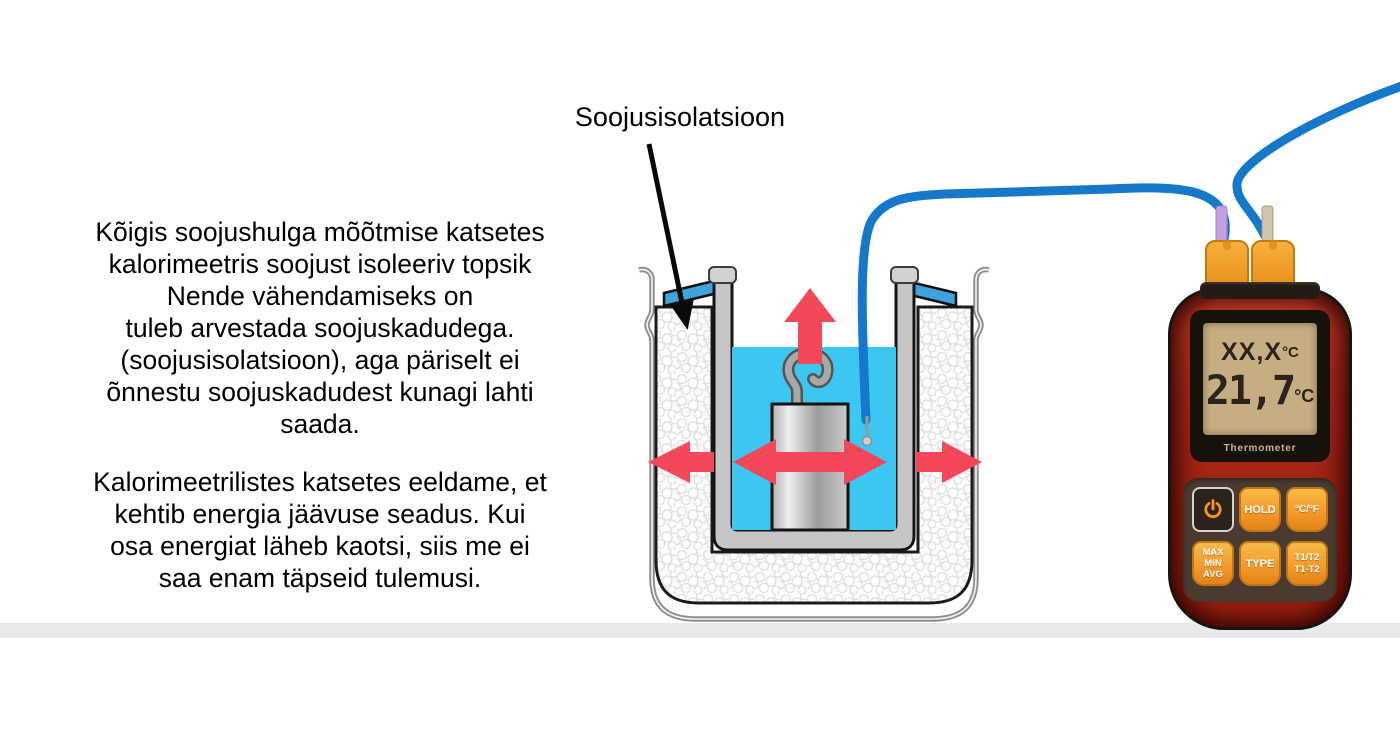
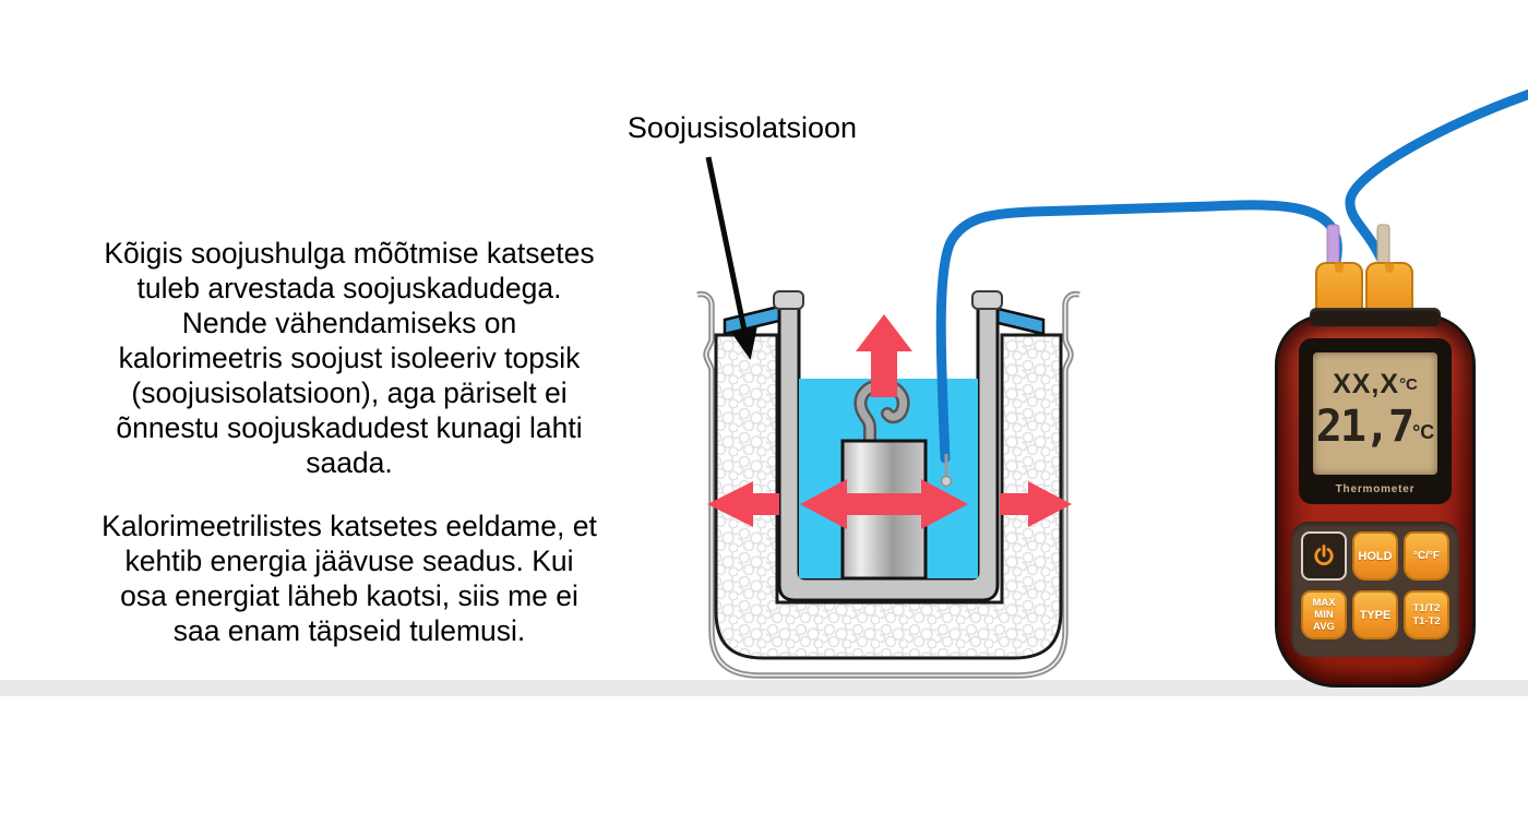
  Kõigis soojushulga mõõtmise katsetes
- kalorimeetris soojust isoleeriv topsik
+ tuleb arvestada soojuskadudega.
  Nende vähendamiseks on
- tuleb arvestada soojuskadudega.
+ kalorimeetris soojust isoleeriv topsik
  (soojusisolatsioon), aga päriselt ei
  õnnestu soojuskadudest kunagi lahti
  saada.
  Kalorimeetrilistes katsetes eeldame, et
  kehtib energia jäävuse seadus. Kui
  osa energiat läheb kaotsi, siis me ei
  saa enam täpseid tulemusi.
  Soojusisolatsioon
  XX,X°C
  21,7°C
  Thermometer
  HOLD
  °C/°F
  MAX
  MIN
  AVG
  TYPE
  T1/T2
  T1-T2
